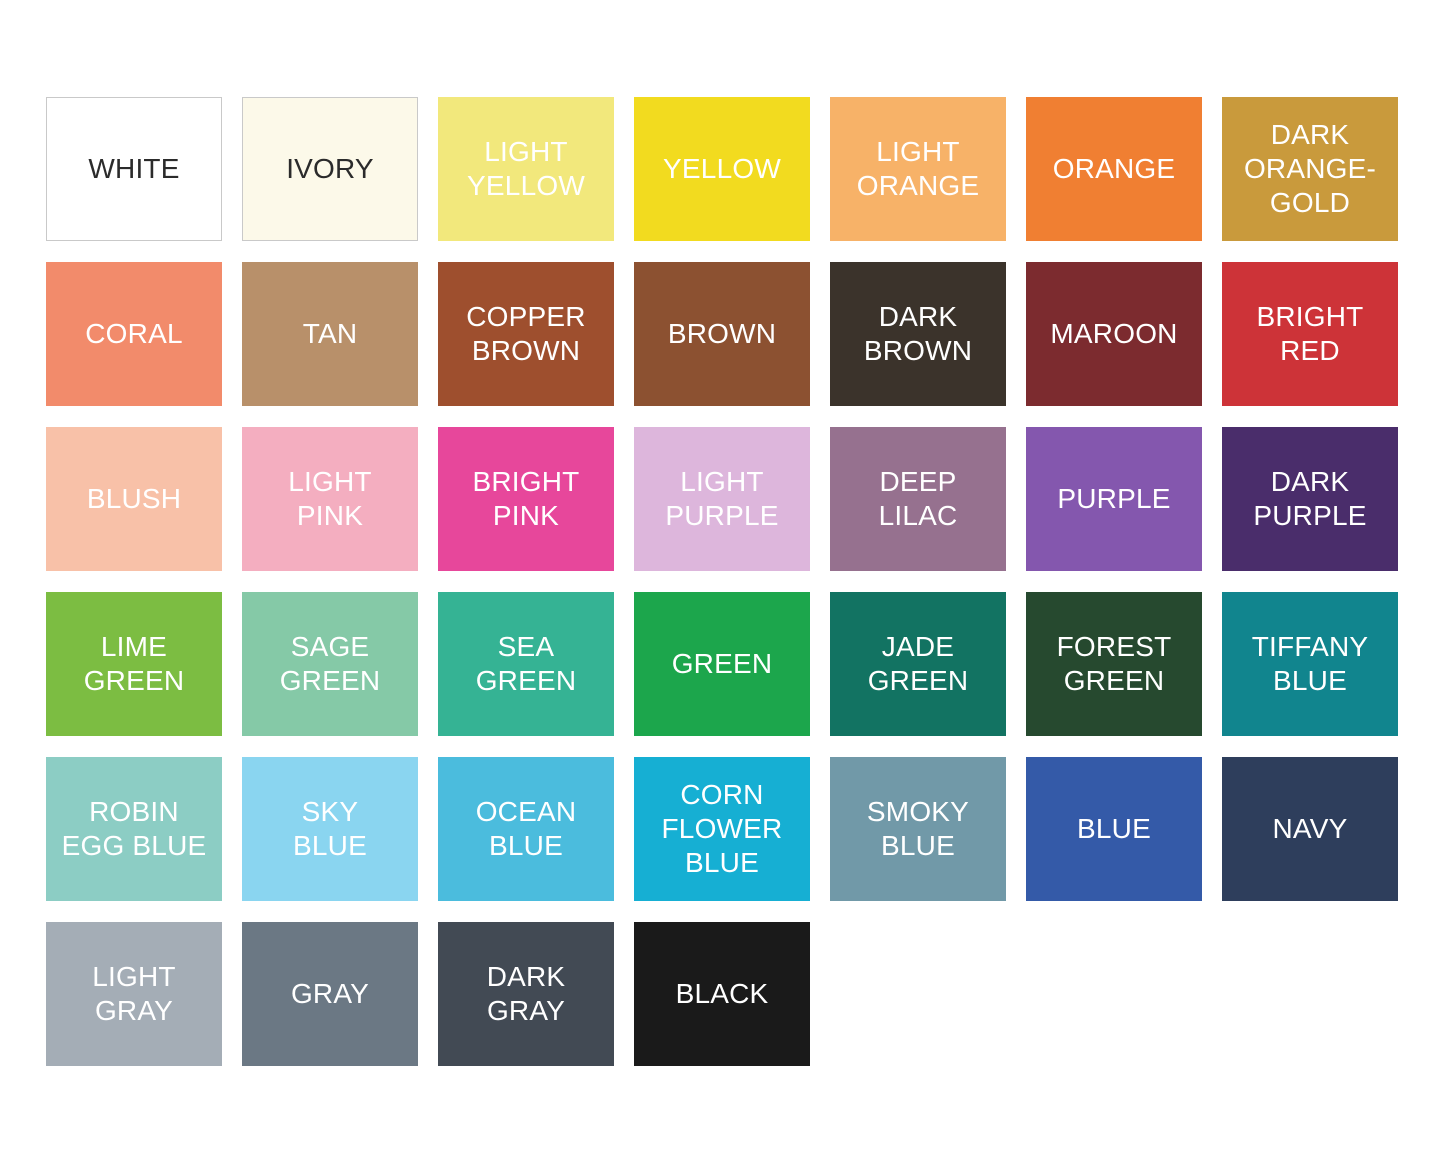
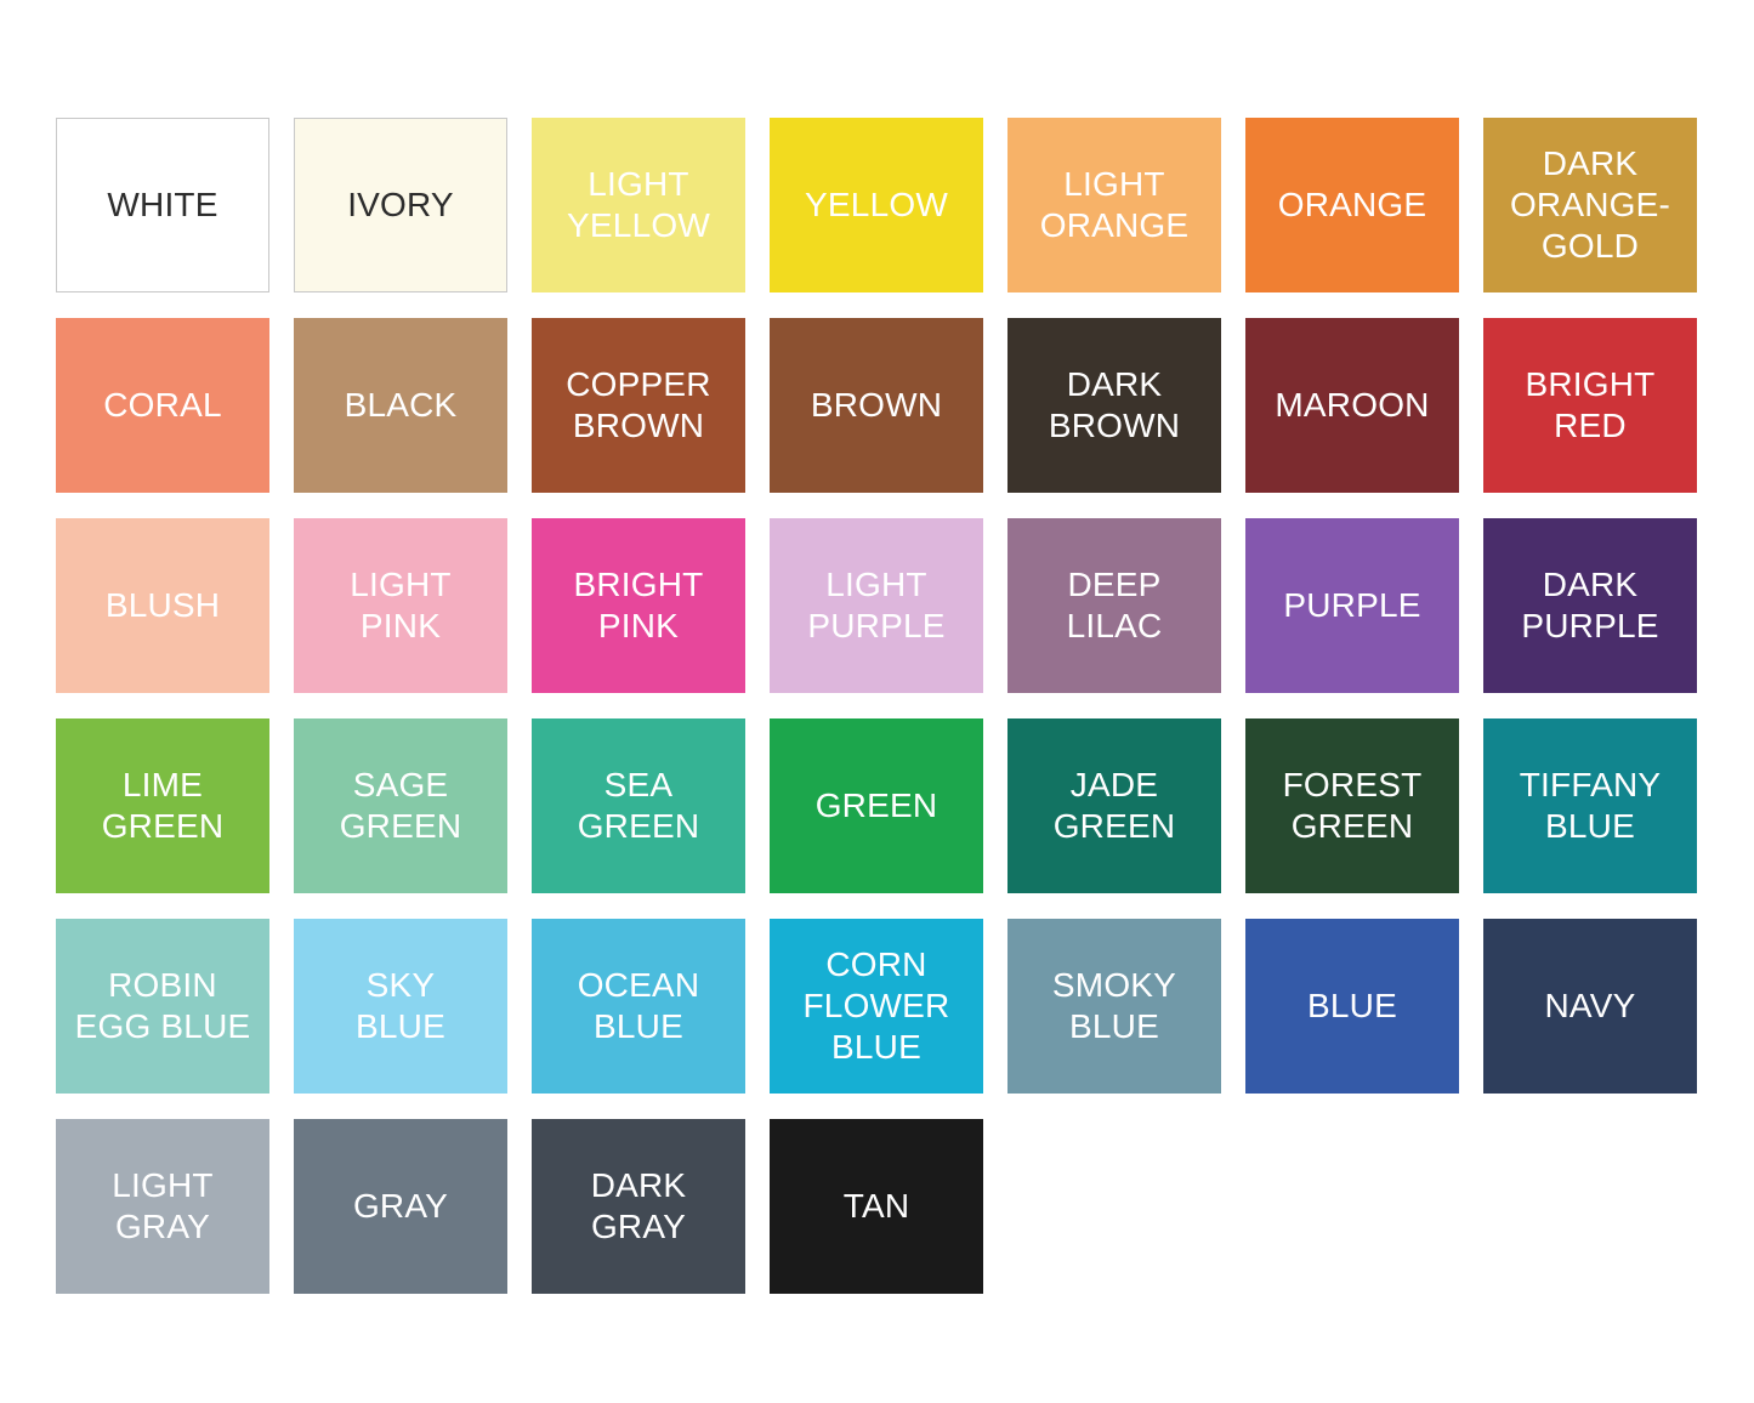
  WHITE
  IVORY
  LIGHT
  YELLOW
  YELLOW
  LIGHT
  ORANGE
  ORANGE
  DARK
  ORANGE-
  GOLD
  CORAL
- TAN
+ BLACK
  COPPER
  BROWN
  BROWN
  DARK
  BROWN
  MAROON
  BRIGHT
  RED
  BLUSH
  LIGHT
  PINK
  BRIGHT
  PINK
  LIGHT
  PURPLE
  DEEP
  LILAC
  PURPLE
  DARK
  PURPLE
  LIME
  GREEN
  SAGE
  GREEN
  SEA
  GREEN
  GREEN
  JADE
  GREEN
  FOREST
  GREEN
  TIFFANY
  BLUE
  ROBIN
  EGG BLUE
  SKY
  BLUE
  OCEAN
  BLUE
  CORN
  FLOWER
  BLUE
  SMOKY
  BLUE
  BLUE
  NAVY
  LIGHT
  GRAY
  GRAY
  DARK
  GRAY
- BLACK
+ TAN
